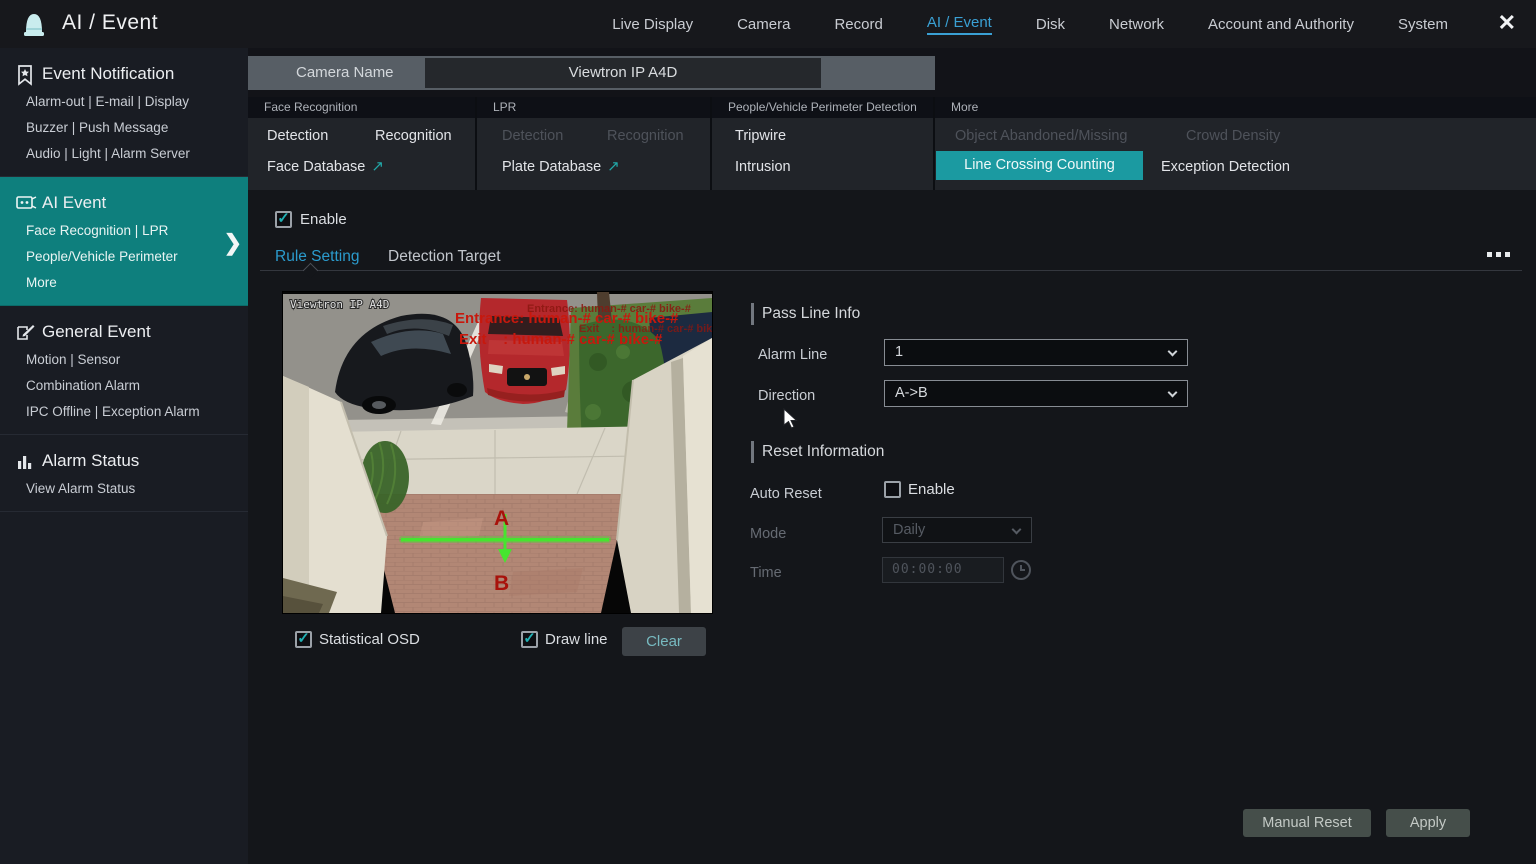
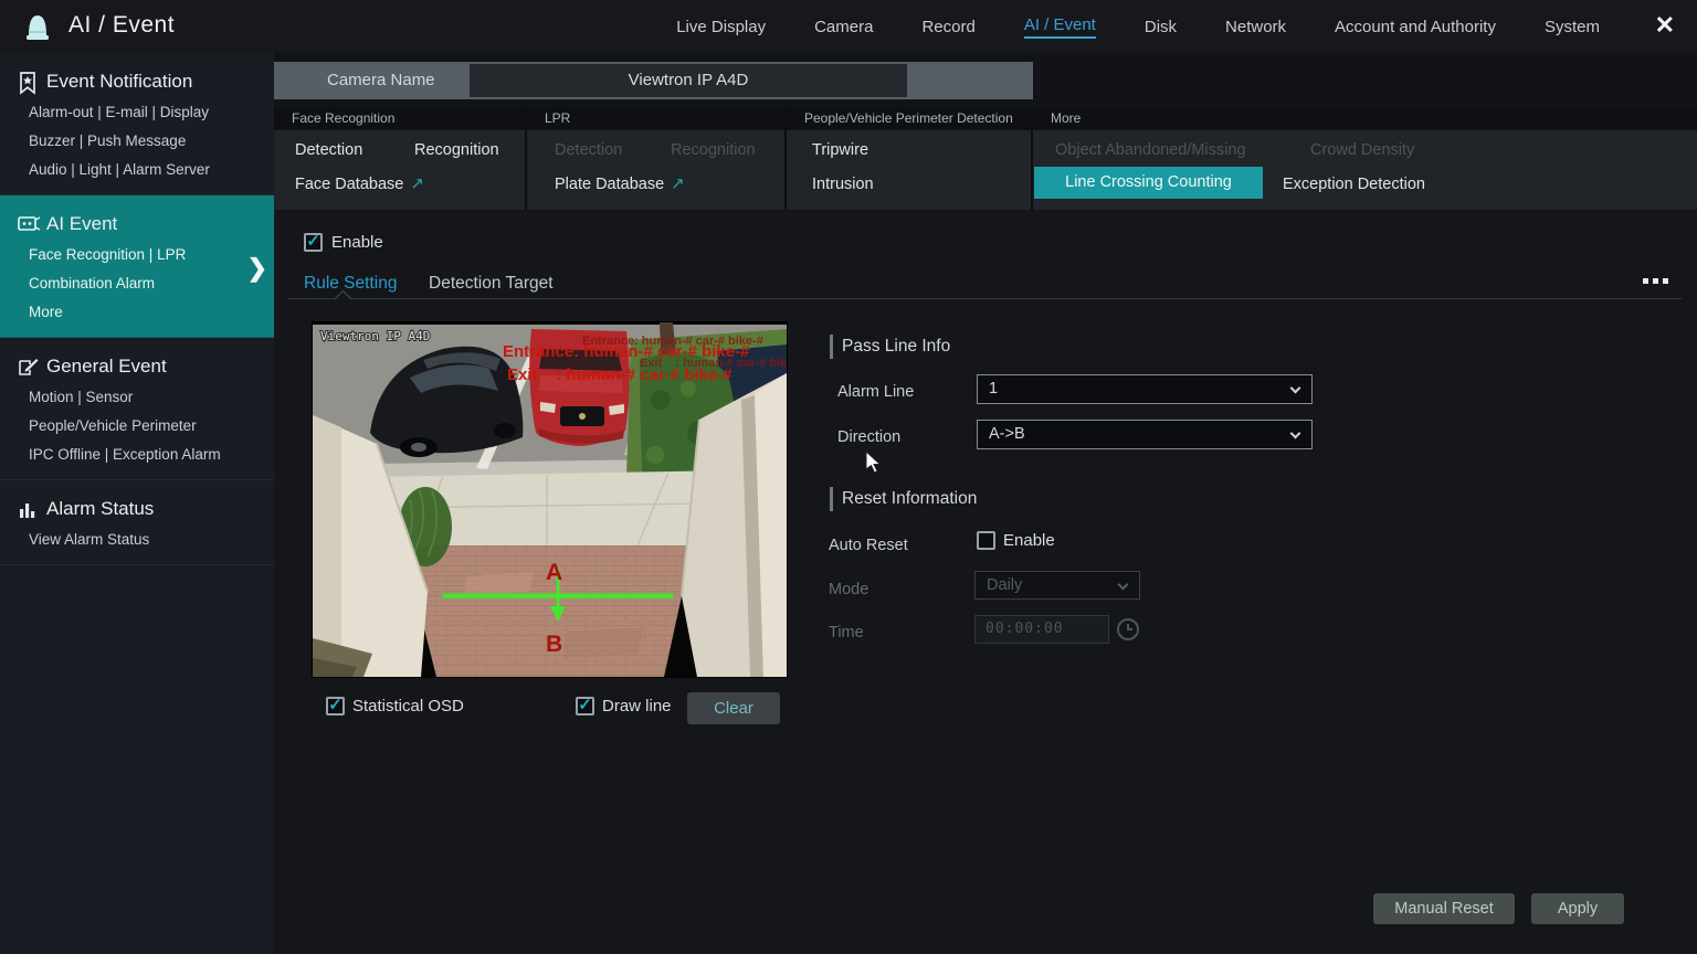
  AI / Event
  Live Display
  Camera
  Record
  AI / Event
  Disk
  Network
  Account and Authority
  System
  ✕
  Event Notification
  Alarm-out | E-mail | Display
  Buzzer | Push Message
  Audio | Light | Alarm Server
  AI Event
  Face Recognition | LPR
- People/Vehicle Perimeter
+ Combination Alarm
  More
  ❯
  General Event
  Motion | Sensor
- Combination Alarm
+ People/Vehicle Perimeter
  IPC Offline | Exception Alarm
  Alarm Status
  View Alarm Status
  Camera Name
  Viewtron IP A4D
  Face Recognition
  LPR
  People/Vehicle Perimeter Detection
  More
  Detection
  Recognition
  Face Database ↗
  Detection
  Recognition
  Plate Database ↗
  Tripwire
  Intrusion
  Object Abandoned/Missing
  Crowd Density
  Line Crossing Counting
  Exception Detection
  ✓
  Enable
  Rule Setting
  Detection Target
  A
  B
  Viewtron IP A4D
  Entrance: human-# car-# bike-#
  Exit : human-# car-# bik
  Entrance: human-# car-# bike-#
  Exit : human-# car-# bike-#
  ✓
  Statistical OSD
  ✓
  Draw line
  Clear
  Pass Line Info
  Alarm Line
  1
  Direction
  A->B
  Reset Information
  Auto Reset
  Enable
  Mode
  Daily
  Time
  00:00:00
  Manual Reset
  Apply
